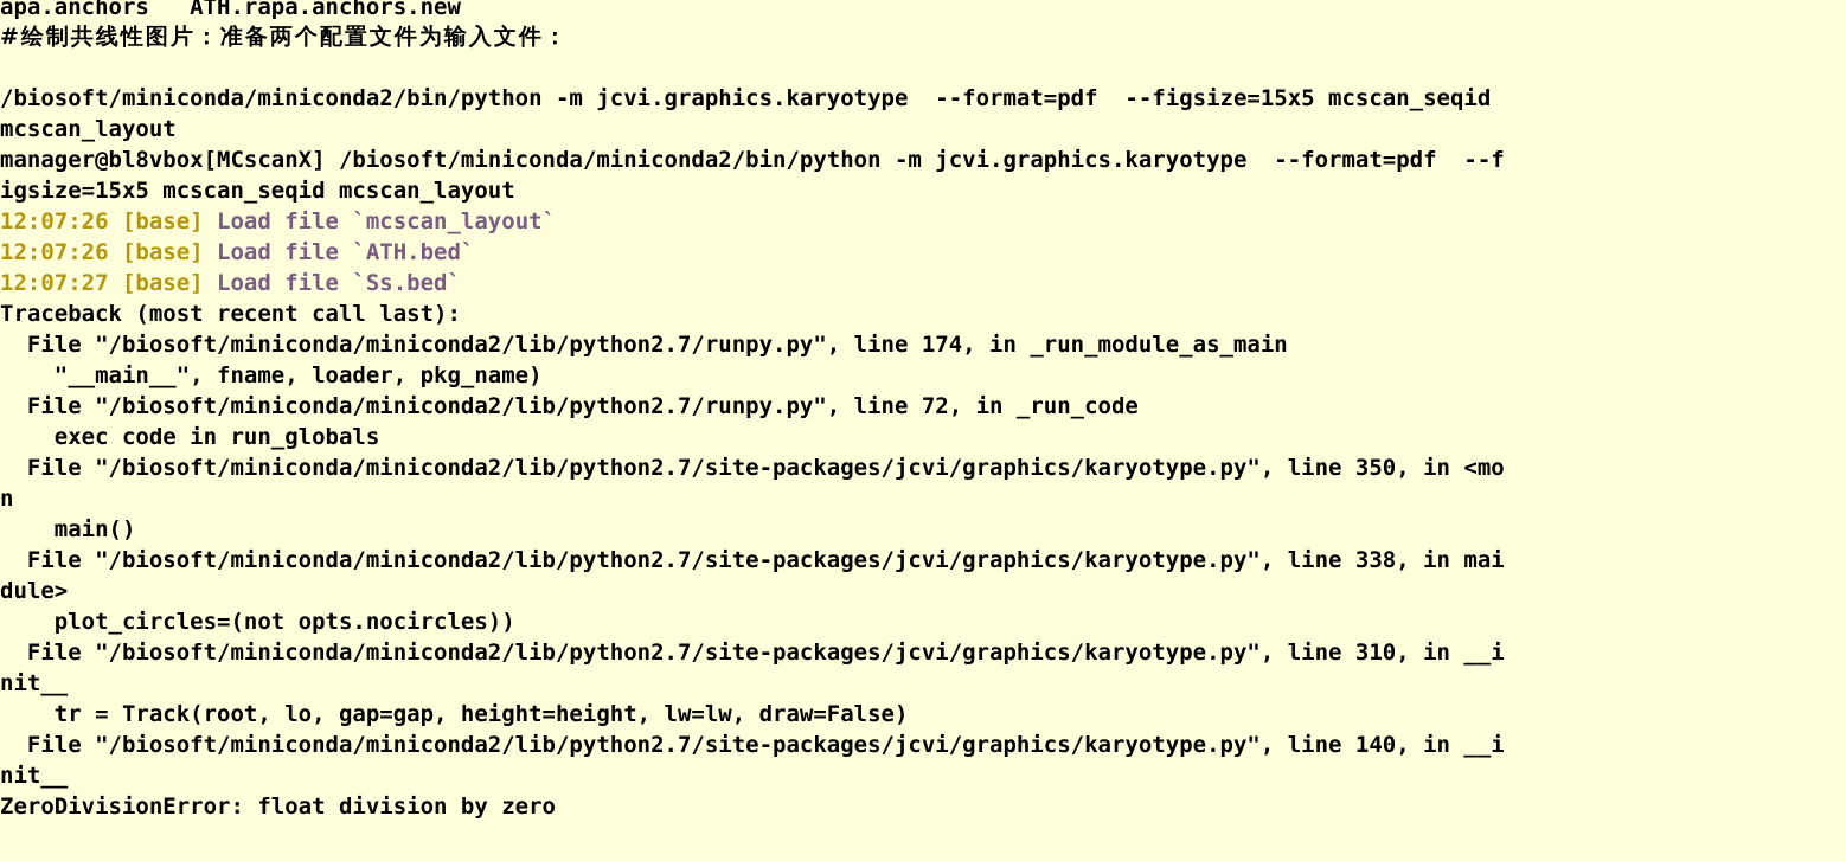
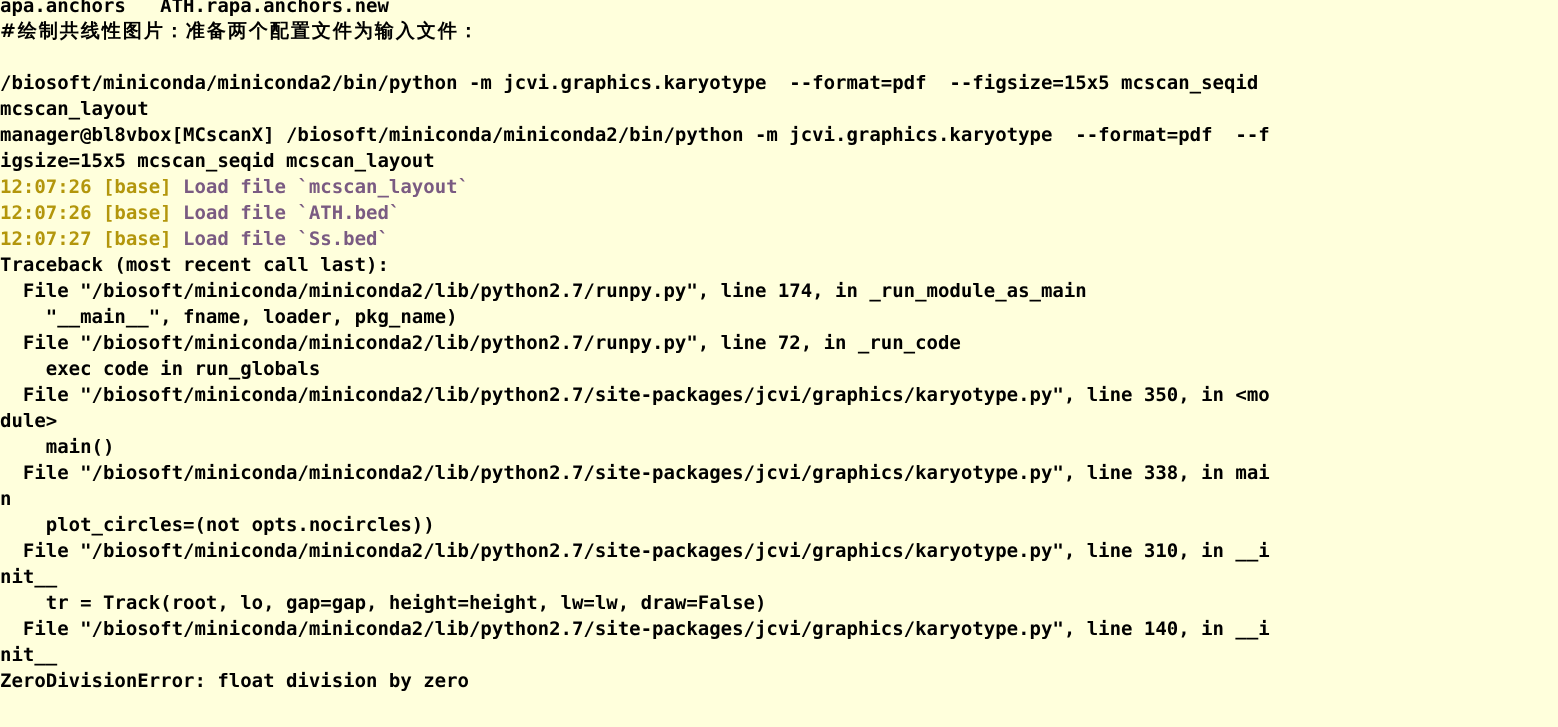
  apa.anchors ATH.rapa.anchors.new
  #绘制共线性图片：准备两个配置文件为输入文件：
  /biosoft/miniconda/miniconda2/bin/python -m jcvi.graphics.karyotype --format=pdf --figsize=15x5 mcscan_seqid
  mcscan_layout
  manager@bl8vbox[MCscanX] /biosoft/miniconda/miniconda2/bin/python -m jcvi.graphics.karyotype --format=pdf --f
  igsize=15x5 mcscan_seqid mcscan_layout
  12:07:26 [base] Load file `mcscan_layout`
  12:07:26 [base] Load file `ATH.bed`
  12:07:27 [base] Load file `Ss.bed`
  Traceback (most recent call last):
  File "/biosoft/miniconda/miniconda2/lib/python2.7/runpy.py", line 174, in _run_module_as_main
  "__main__", fname, loader, pkg_name)
  File "/biosoft/miniconda/miniconda2/lib/python2.7/runpy.py", line 72, in _run_code
  exec code in run_globals
  File "/biosoft/miniconda/miniconda2/lib/python2.7/site-packages/jcvi/graphics/karyotype.py", line 350, in <mo
- n
+ dule>
  main()
  File "/biosoft/miniconda/miniconda2/lib/python2.7/site-packages/jcvi/graphics/karyotype.py", line 338, in mai
- dule>
+ n
  plot_circles=(not opts.nocircles))
  File "/biosoft/miniconda/miniconda2/lib/python2.7/site-packages/jcvi/graphics/karyotype.py", line 310, in __i
  nit__
  tr = Track(root, lo, gap=gap, height=height, lw=lw, draw=False)
  File "/biosoft/miniconda/miniconda2/lib/python2.7/site-packages/jcvi/graphics/karyotype.py", line 140, in __i
  nit__
  ZeroDivisionError: float division by zero
